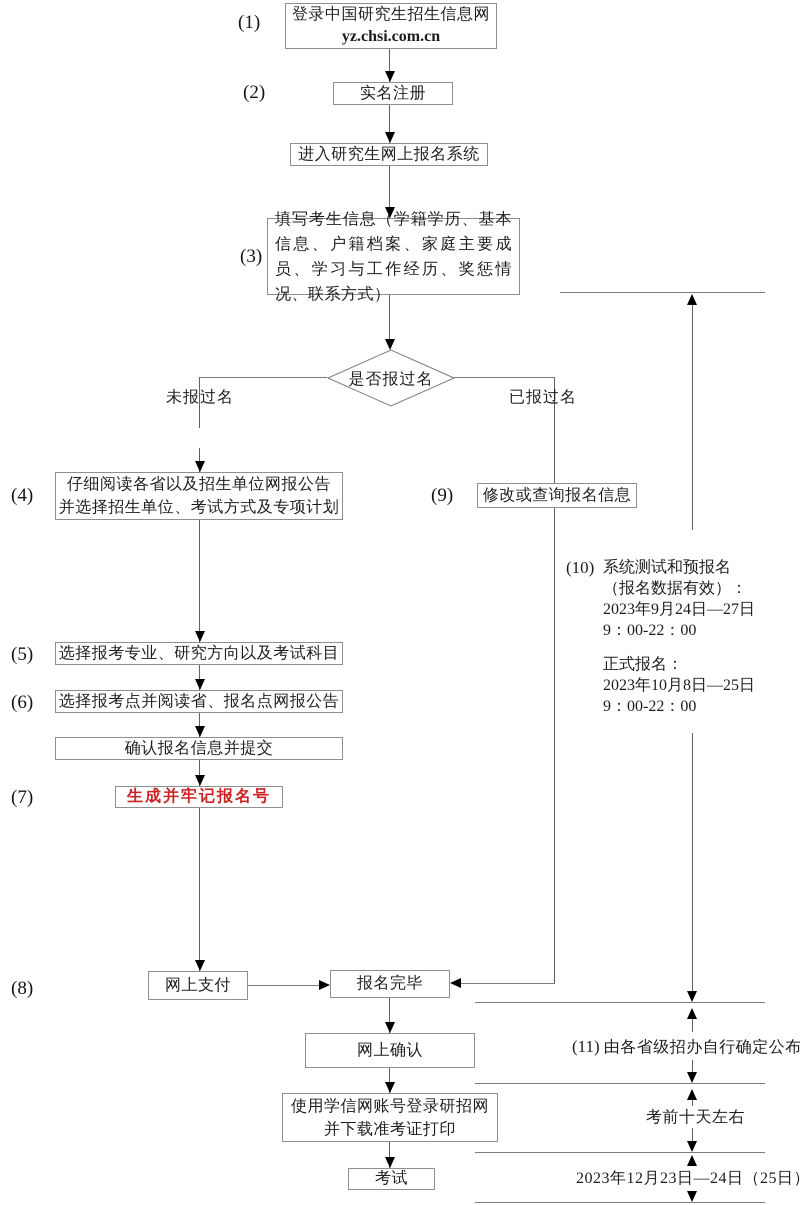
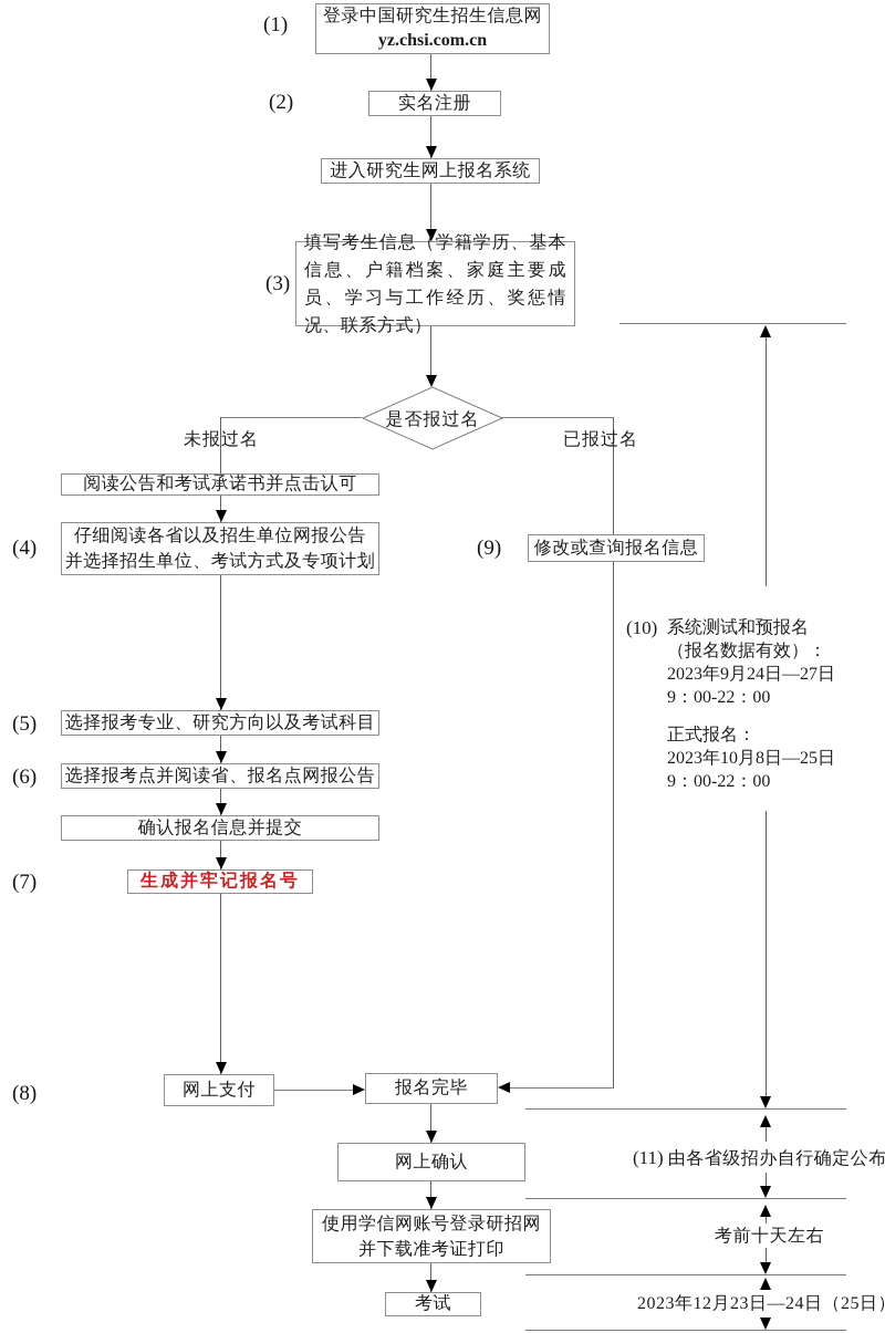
  (1)
  (2)
  (3)
  (4)
  (5)
  (6)
  (7)
  (8)
  (9)
  未报过名
  已报过名
  是否报过名
  登录中国研究生招生信息网
  yz.chsi.com.cn
  实名注册
  进入研究生网上报名系统
  填写考生信息（学籍学历、基本信息、户籍档案、家庭主要成员、学习与工作经历、奖惩情况、联系方式）
+ 阅读公告和考试承诺书并点击认可
  仔细阅读各省以及招生单位网报公告
  并选择招生单位、考试方式及专项计划
  选择报考专业、研究方向以及考试科目
  选择报考点并阅读省、报名点网报公告
  确认报名信息并提交
  生成并牢记报名号
  网上支付
  报名完毕
  修改或查询报名信息
  网上确认
  使用学信网账号登录研招网
  并下载准考证打印
  考试
  (10)
  系统测试和预报名
  （报名数据有效）：
  2023年9月24日—27日
  9：00-22：00
  正式报名：
  2023年10月8日—25日
  9：00-22：00
  (11) 由各省级招办自行确定公布
  考前十天左右
  2023年12月23日—24日（25日
